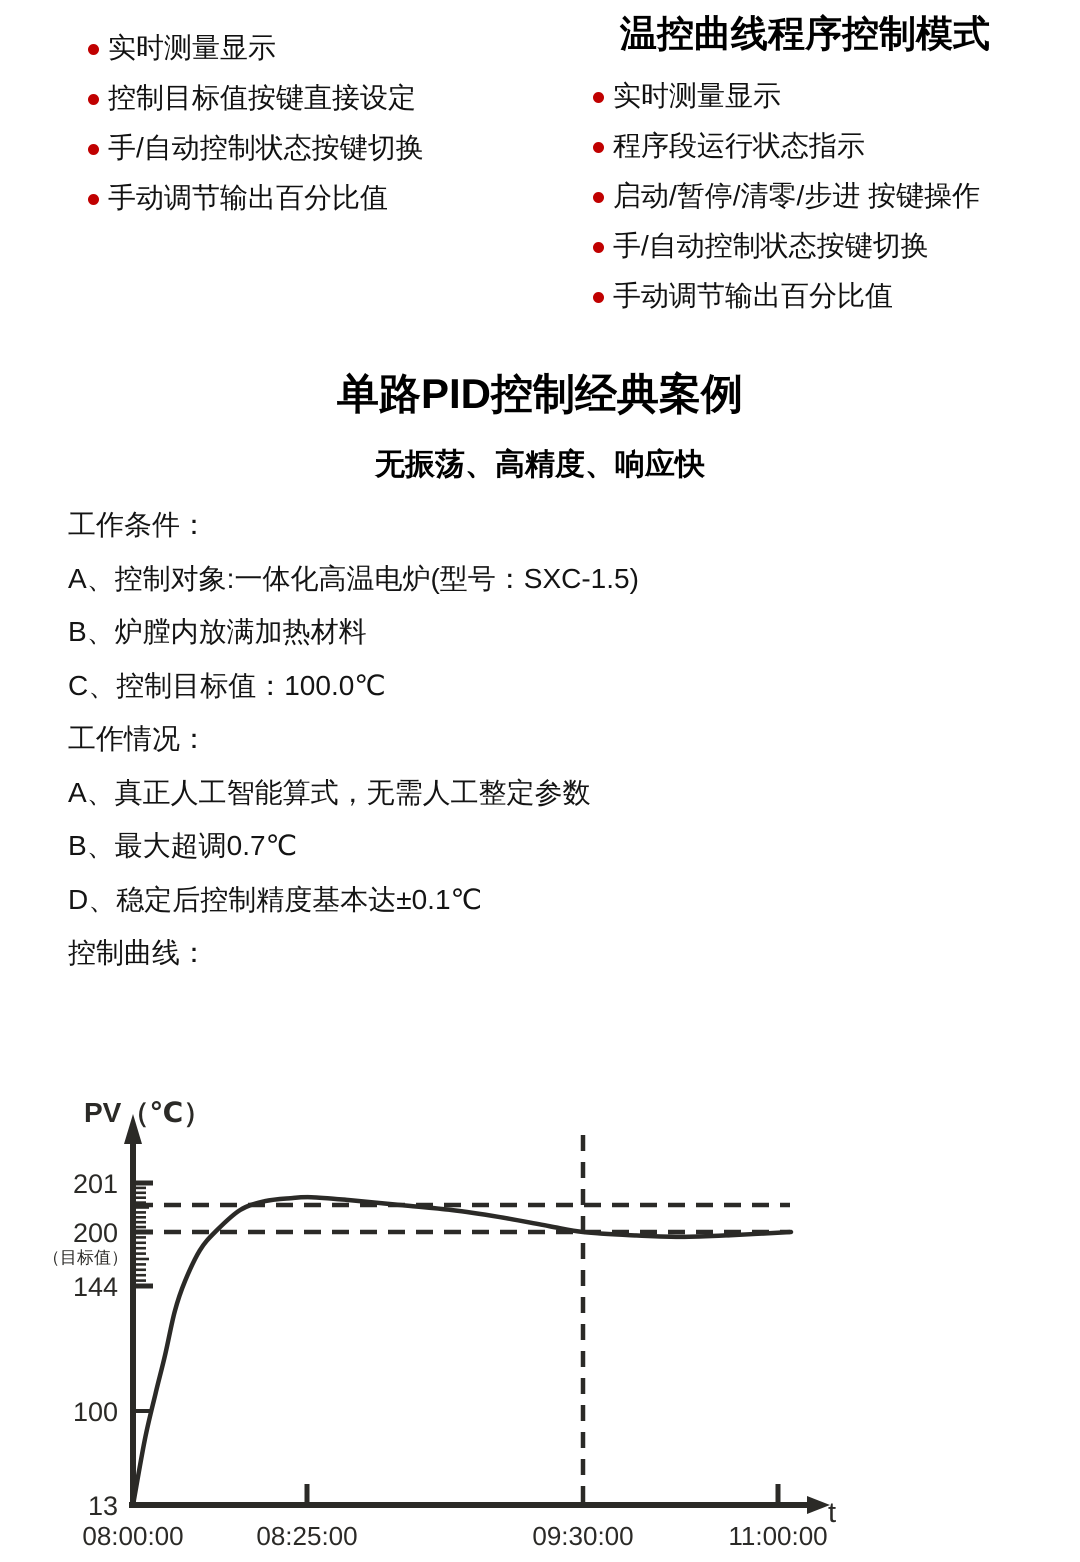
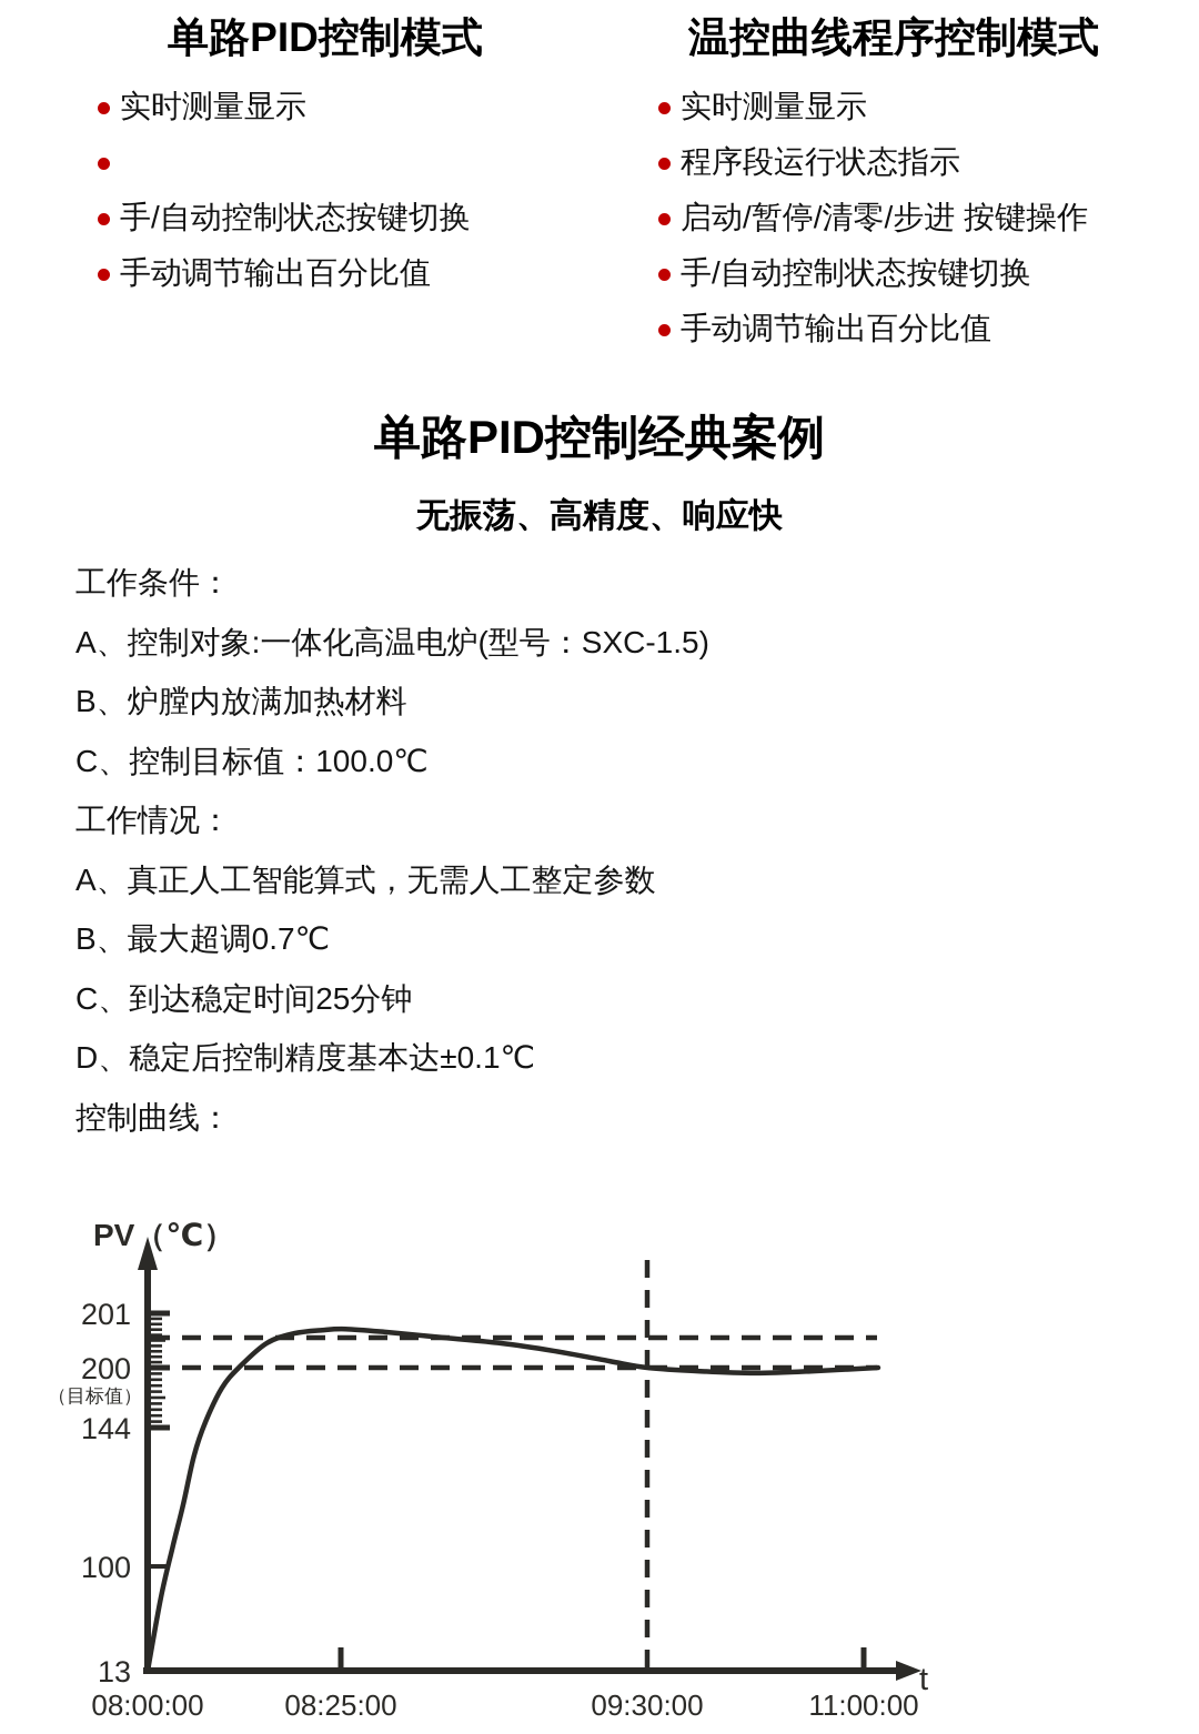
+ 单路PID控制模式
  实时测量显示
- 控制目标值按键直接设定
  手/自动控制状态按键切换
  手动调节输出百分比值
  温控曲线程序控制模式
  实时测量显示
  程序段运行状态指示
  启动/暂停/清零/步进 按键操作
  手/自动控制状态按键切换
  手动调节输出百分比值
  单路PID控制经典案例
  无振荡、高精度、响应快
  工作条件：
  A、控制对象:一体化高温电炉(型号：SXC-1.5)
  B、炉膛内放满加热材料
  C、控制目标值：100.0℃
  工作情况：
  A、真正人工智能算式，无需人工整定参数
  B、最大超调0.7℃
+ C、到达稳定时间25分钟
  D、稳定后控制精度基本达±0.1℃
  控制曲线：
  PV（℃）
  t
  201
  200
  （目标值）
  144
  100
  13
  08:00:00
  08:25:00
  09:30:00
  11:00:00
